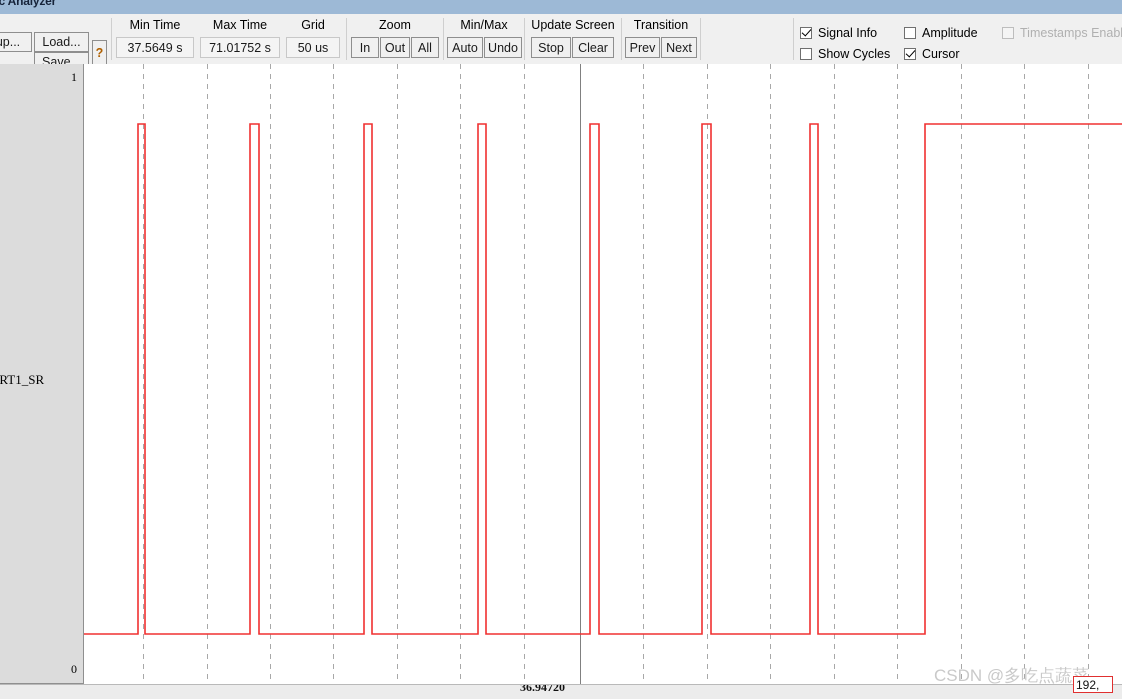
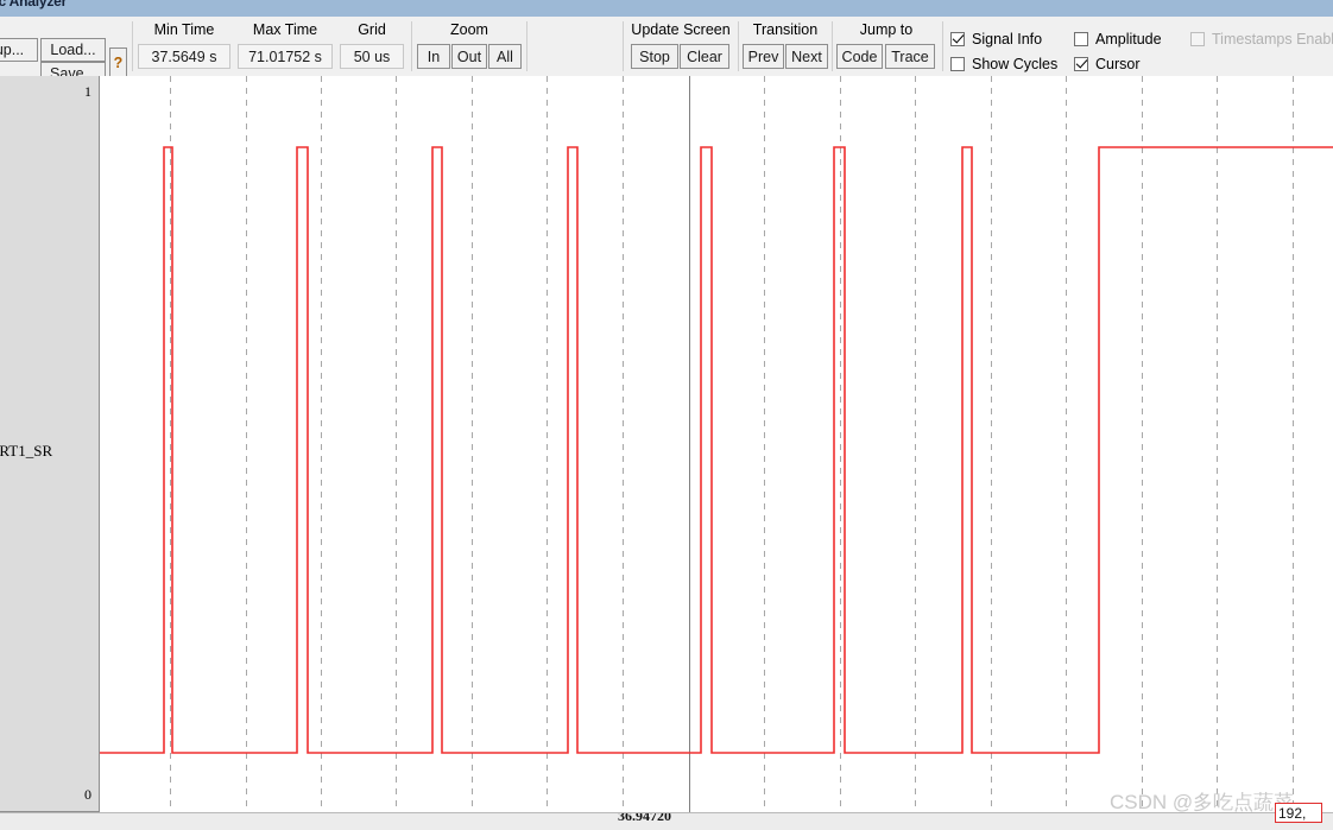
  p...
  Load...
  Save...
  ?
  Min Time
  37.5649 s
  Max Time
  71.01752 s
  Grid
  50 us
  Zoom
  In
  Out
  All
- Min/Max
- Auto
- Undo
  Update Screen
  Stop
  Clear
  Transition
  Prev
  Next
+ Jump to
+ Code
+ Trace
  Signal Info
  Amplitude
  Timestamps Enab
  Show Cycles
  Cursor
  1
  RT1_SR
  0
  36.94720
  CSDN @多吃点蔬
  192,
